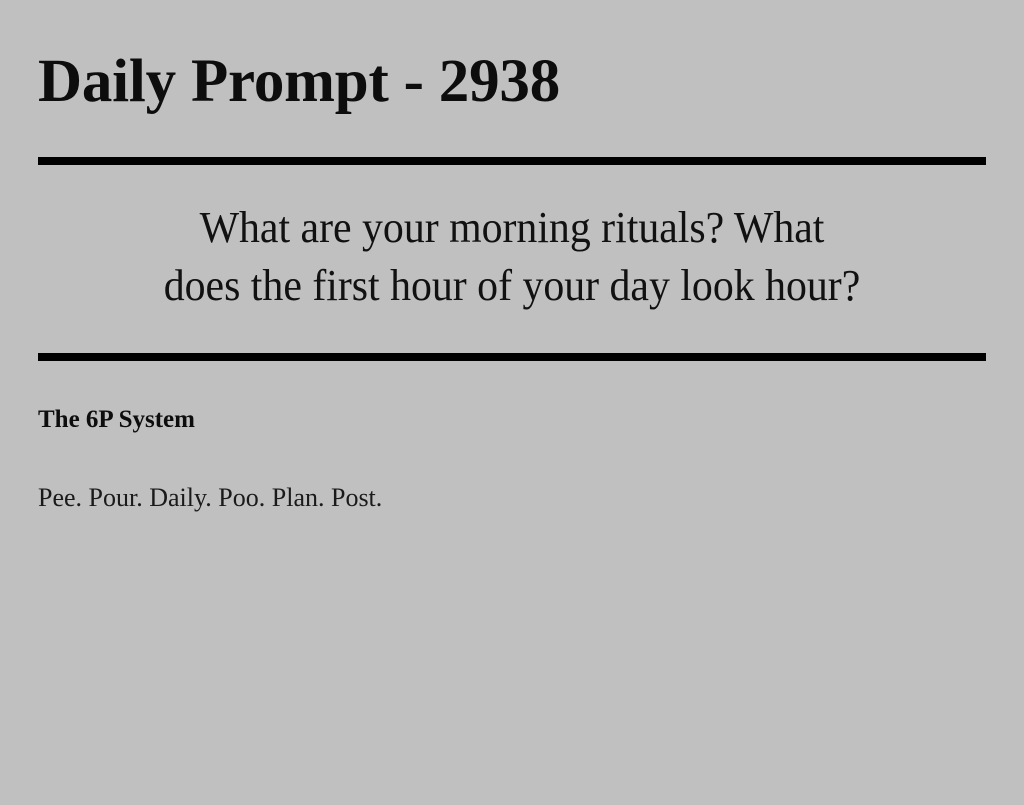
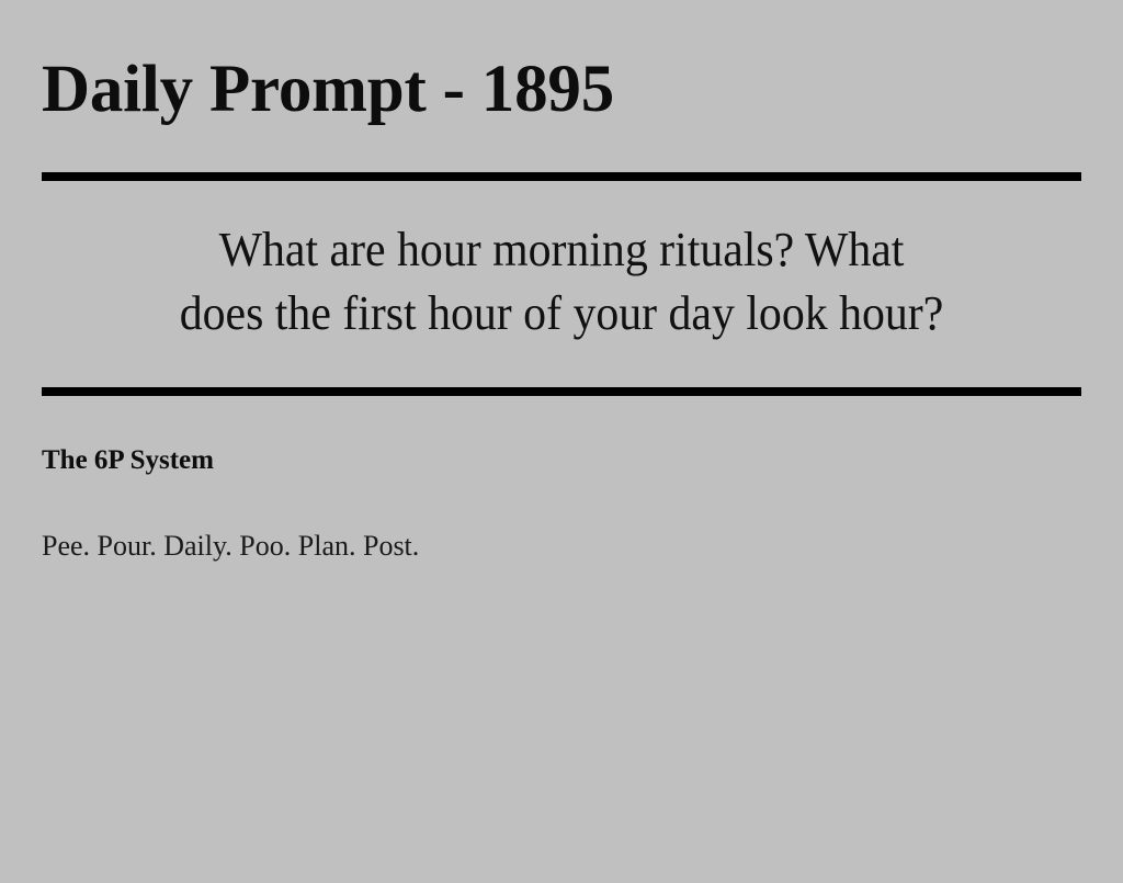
- Daily Prompt - 2938
+ Daily Prompt - 1895
- What are your morning rituals? What
+ What are hour morning rituals? What
  does the first hour of your day look hour?
  The 6P System
  Pee. Pour. Daily. Poo. Plan. Post.
